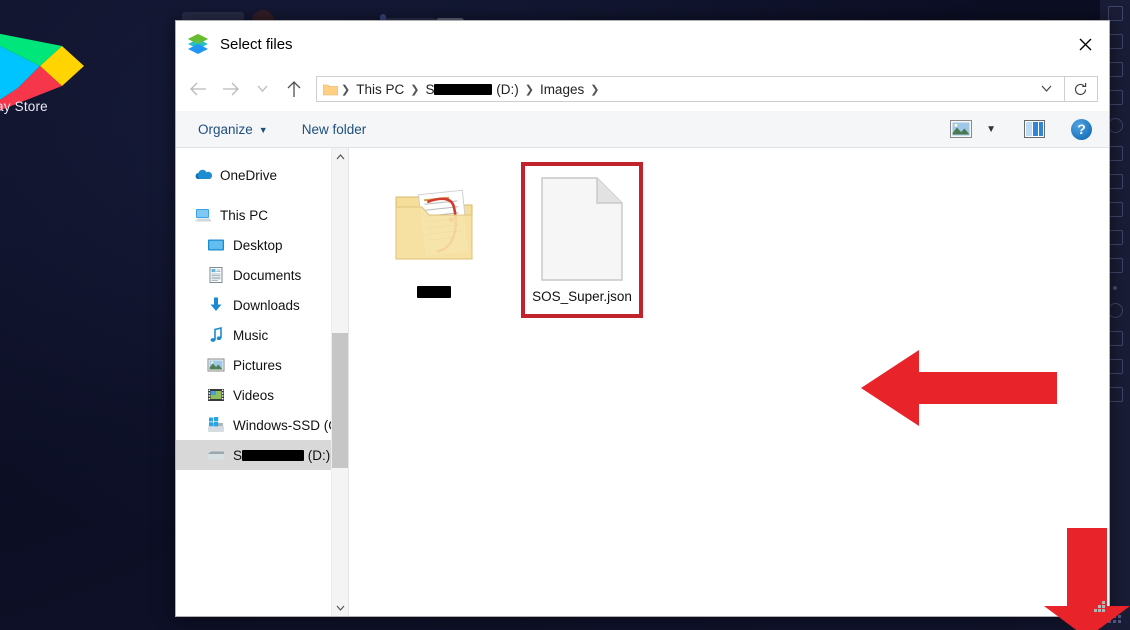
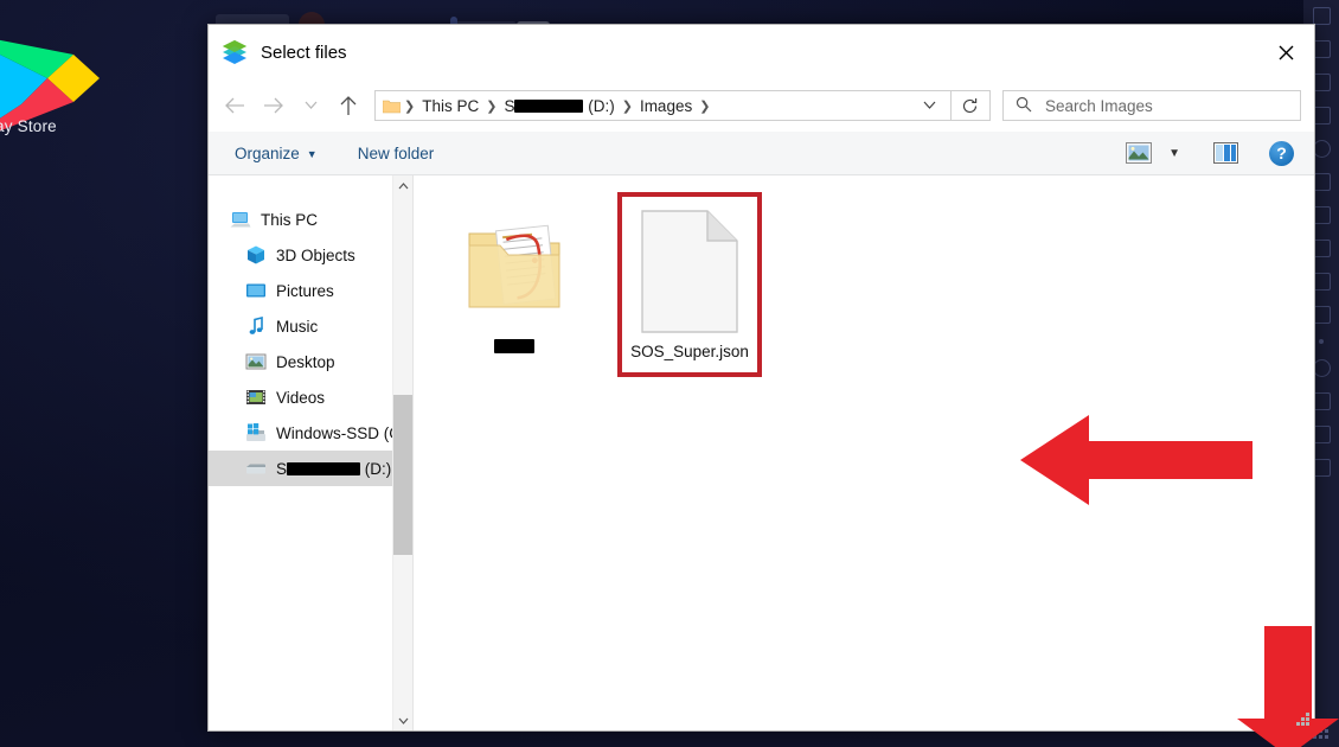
  y Store
  Select files
  ❯
  This PC
  ❯
  S (D:)
  ❯
  Images
  ❯
+ Search Images
  Organize
  ▼
  New folder
  ▼
  ?
- OneDrive
  This PC
+ 3D Objects
- Desktop
+ Pictures
- Documents
- Downloads
  Music
- Pictures
+ Desktop
  Videos
  Windows-SSD (
  S (D:)
  SOS_Super.json
